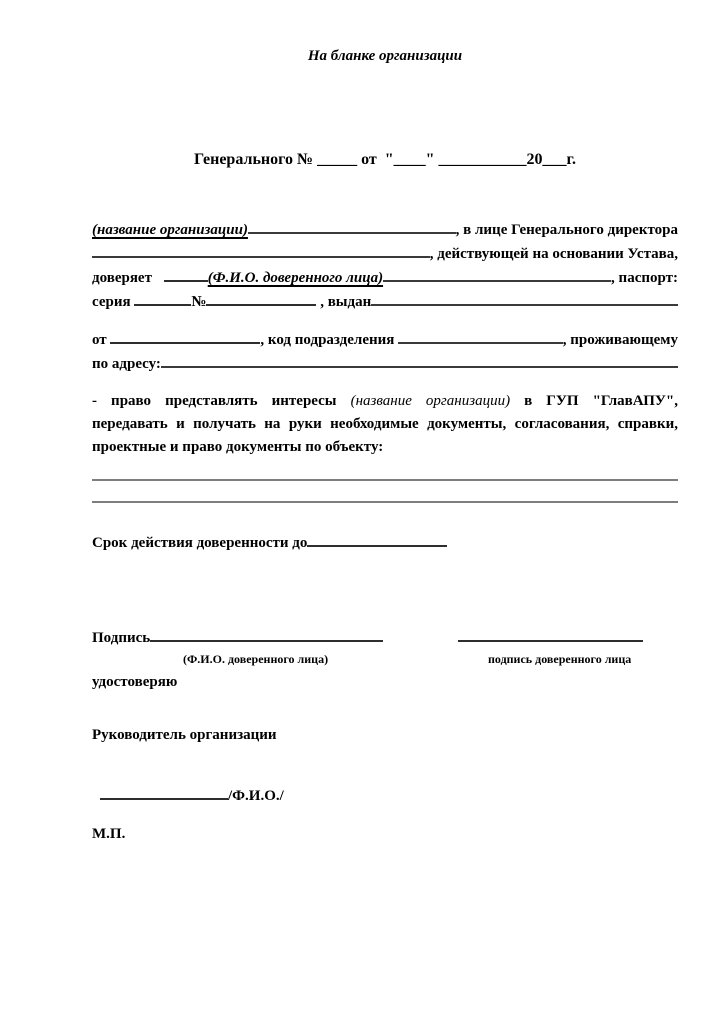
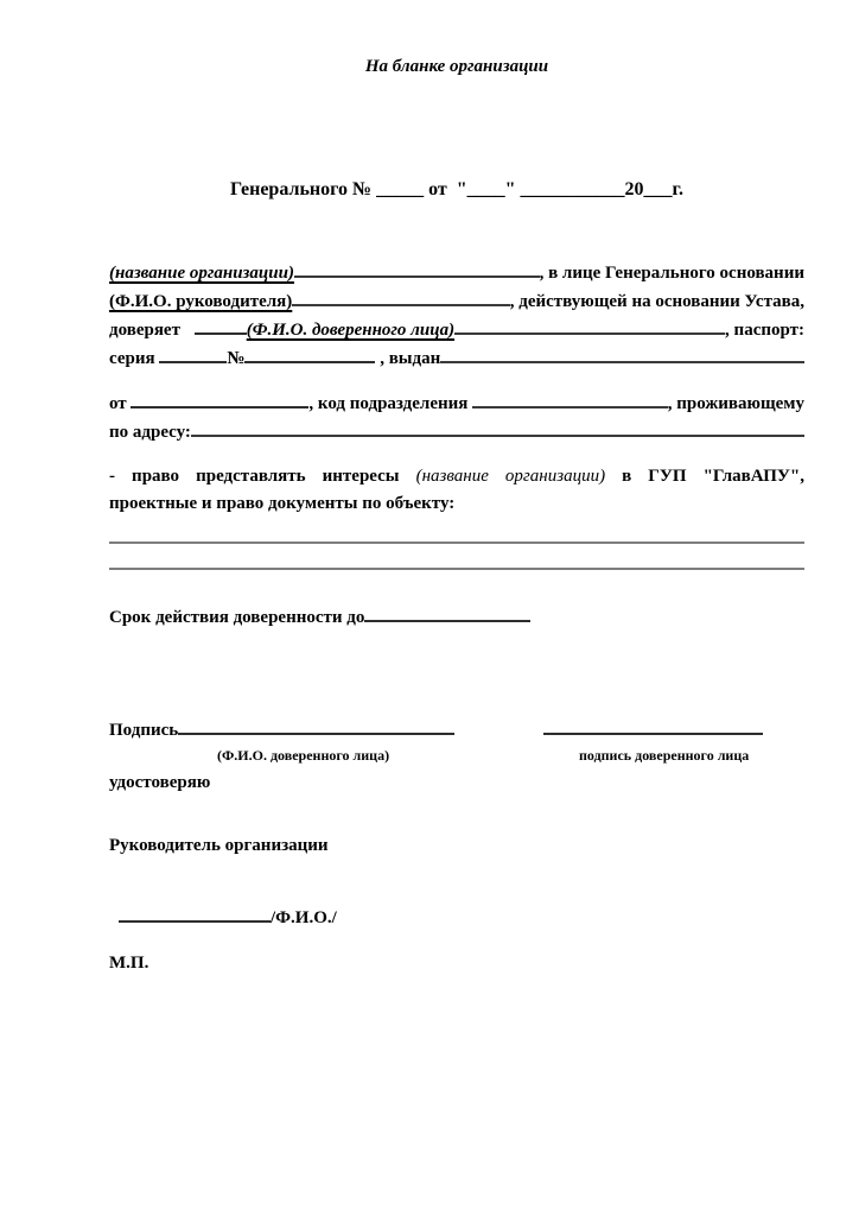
  На бланке организации
  Генерального № _____ от "____" ___________20___г.
  (название организации)
- , в лице Генерального директора
+ , в лице Генерального основании
+ (Ф.И.О. руководителя)
  , действующей на основании Устава,
  доверяет
  (Ф.И.О. доверенного лица)
  , паспорт:
  серия
  №
  , выдан
  от
  , код подразделения
  , проживающему
  по адресу:
  - право представлять интересы (название организации) в ГУП "ГлавАПУ",
- передавать и получать на руки необходимые документы, согласования, справки,
  проектные и право документы по объекту:
  Срок действия доверенности до
  Подпись
  (Ф.И.О. доверенного лица)
  подпись доверенного лица
  удостоверяю
  Руководитель организации
  /Ф.И.О./
  М.П.
